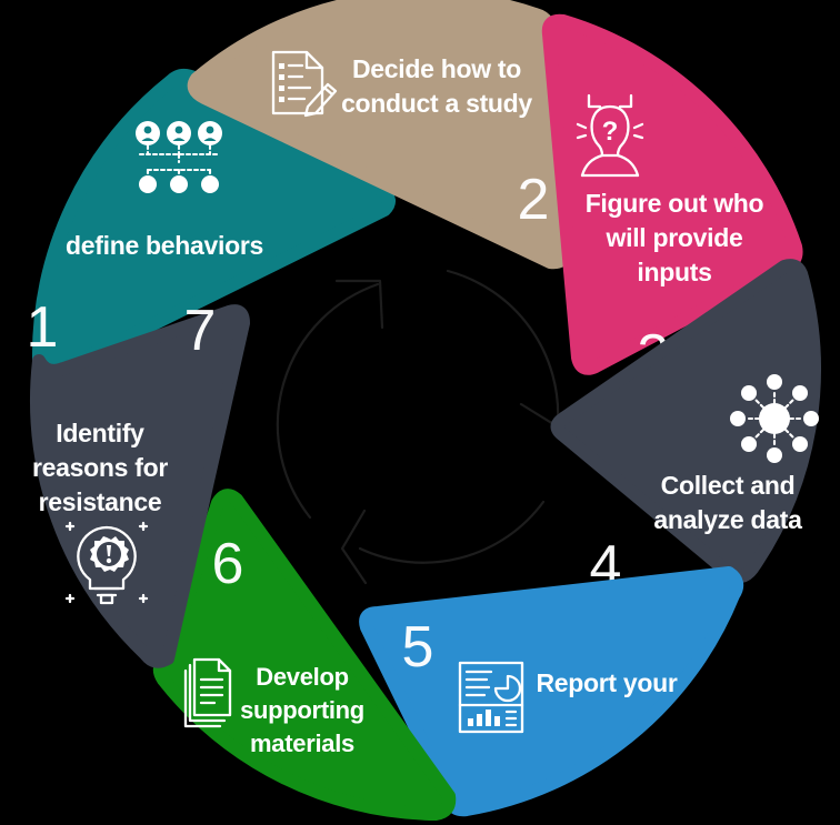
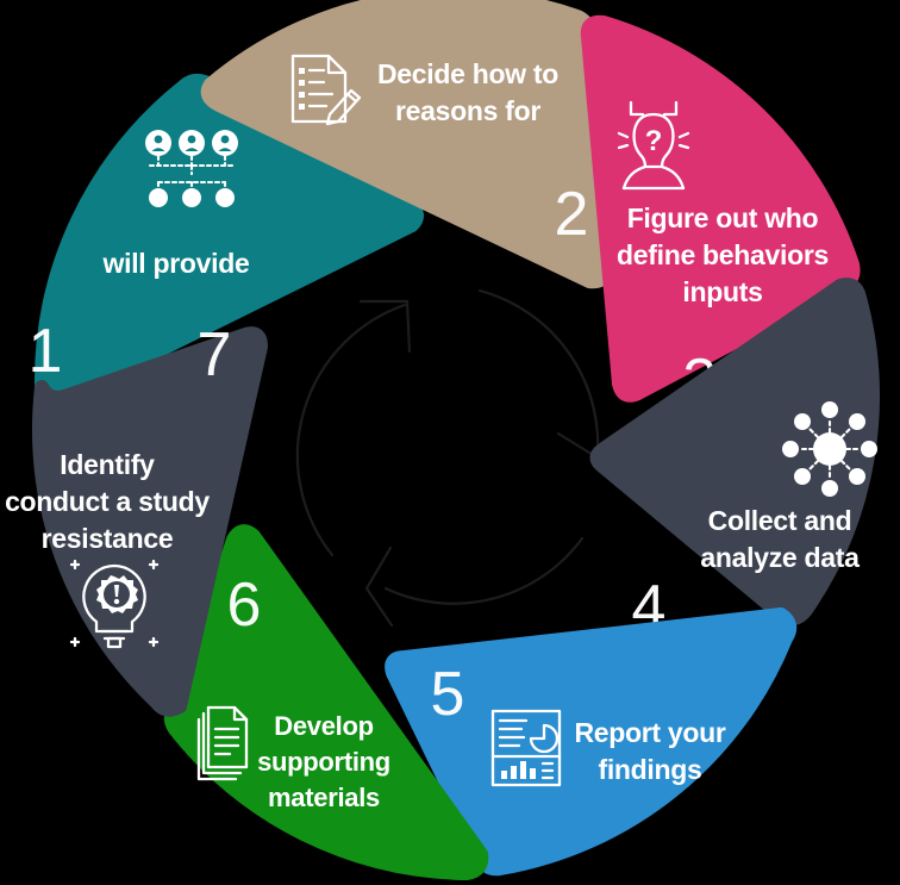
- define behaviors
+ will provide
  1
  Decide how to
- conduct a study
+ reasons for
  2
  ?
  Figure out who
- will provide
+ define behaviors
  inputs
  Collect and
  analyze data
  4
  Report your
+ findings
  5
  Develop
  supporting
  materials
  6
  Identify
- reasons for
+ conduct a study
  resistance
  7
